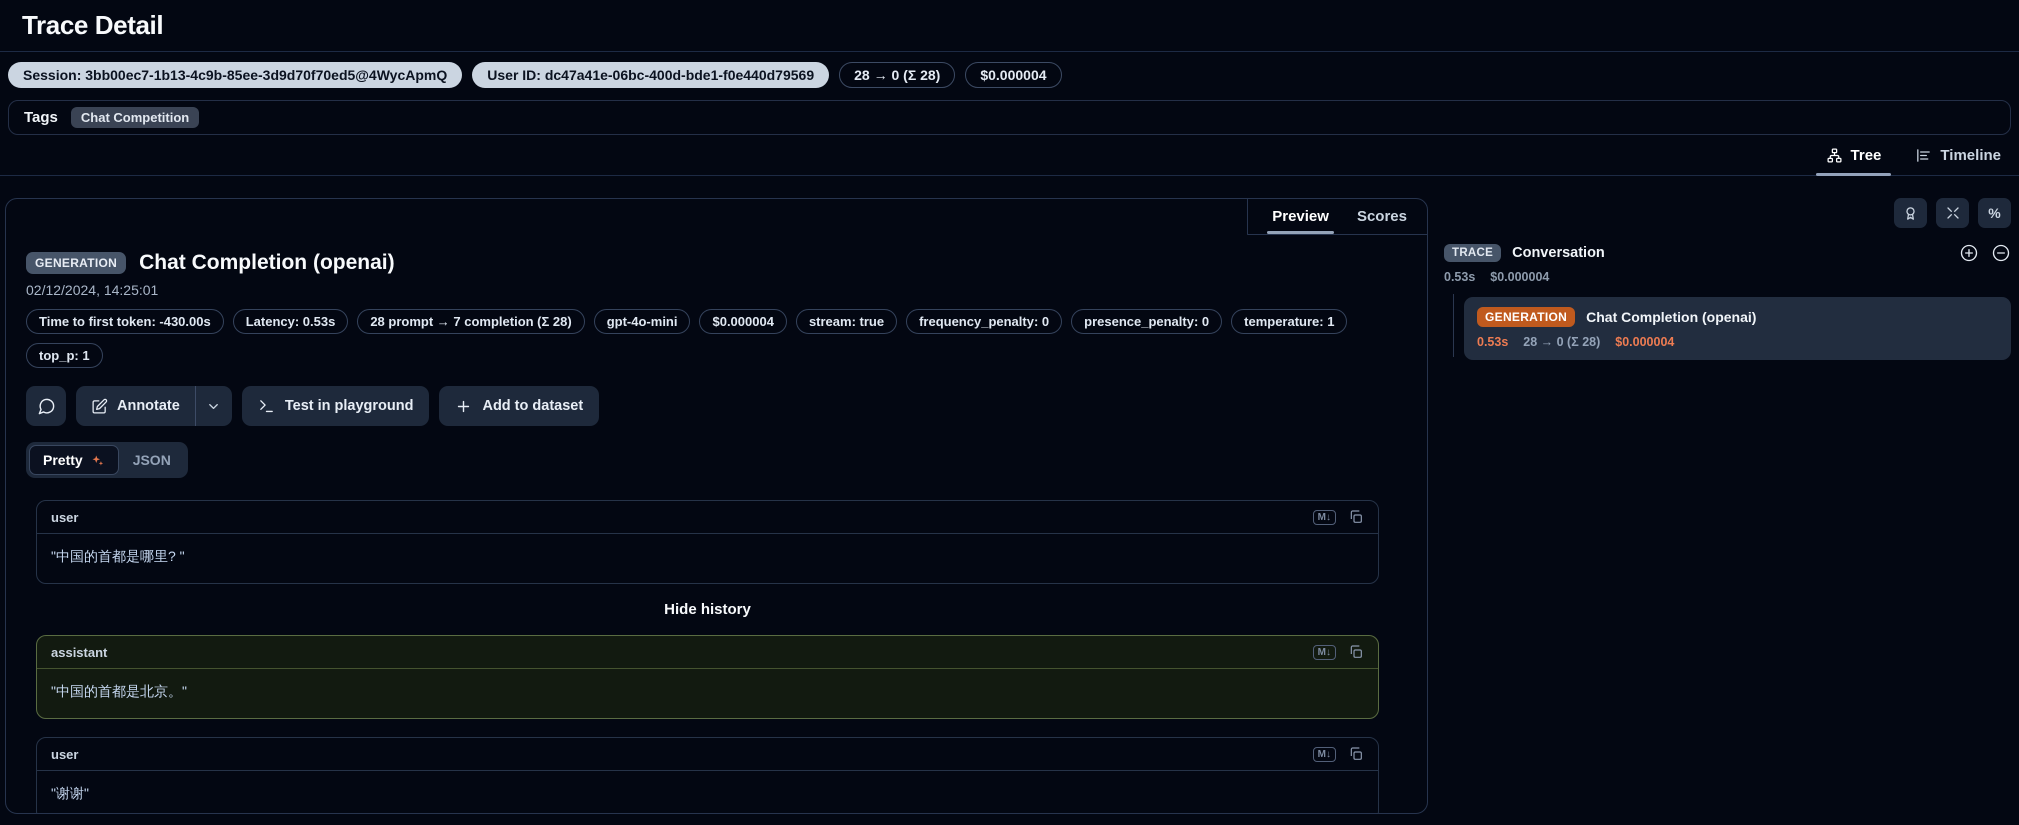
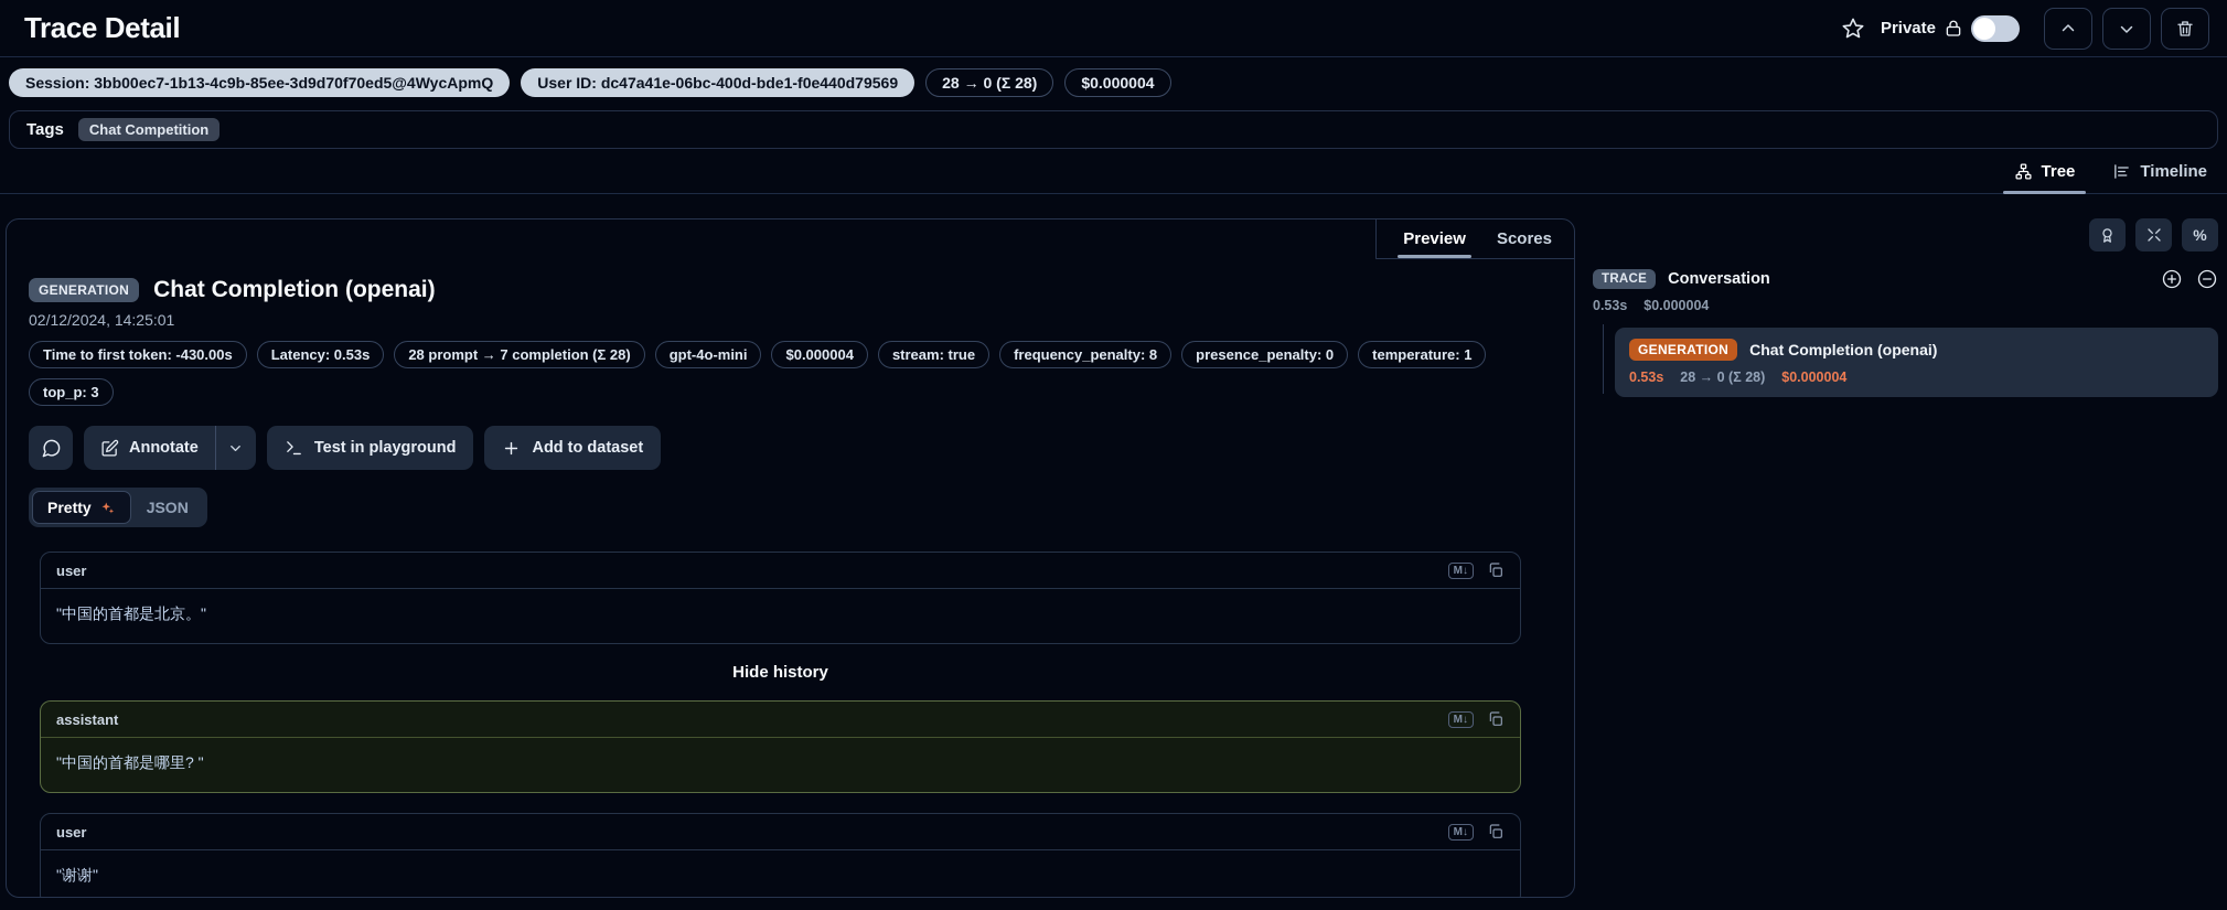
  Trace Detail
+ Private
  Session: 3bb00ec7-1b13-4c9b-85ee-3d9d70f70ed5@4WycApmQ
  User ID: dc47a41e-06bc-400d-bde1-f0e440d79569
  28 → 0 (Σ 28)
  $0.000004
  Tags
  Chat Competition
  Tree
  Timeline
  Preview
  Scores
  GENERATION
  Chat Completion (openai)
  02/12/2024, 14:25:01
  Time to first token: -430.00s
  Latency: 0.53s
  28 prompt → 7 completion (Σ 28)
  gpt-4o-mini
  $0.000004
  stream: true
- frequency_penalty: 0
+ frequency_penalty: 8
  presence_penalty: 0
  temperature: 1
- top_p: 1
+ top_p: 3
  Annotate
  Test in playground
  Add to dataset
  Pretty
  JSON
  user
  M↓
- "中国的首都是哪里? "
+ "中国的首都是北京。"
  Hide history
  assistant
  M↓
- "中国的首都是北京。"
+ "中国的首都是哪里? "
  user
  M↓
  "谢谢"
  %
  TRACE
  Conversation
  0.53s
  $0.000004
  GENERATION
  Chat Completion (openai)
  0.53s
  28 → 0 (Σ 28)
  $0.000004
